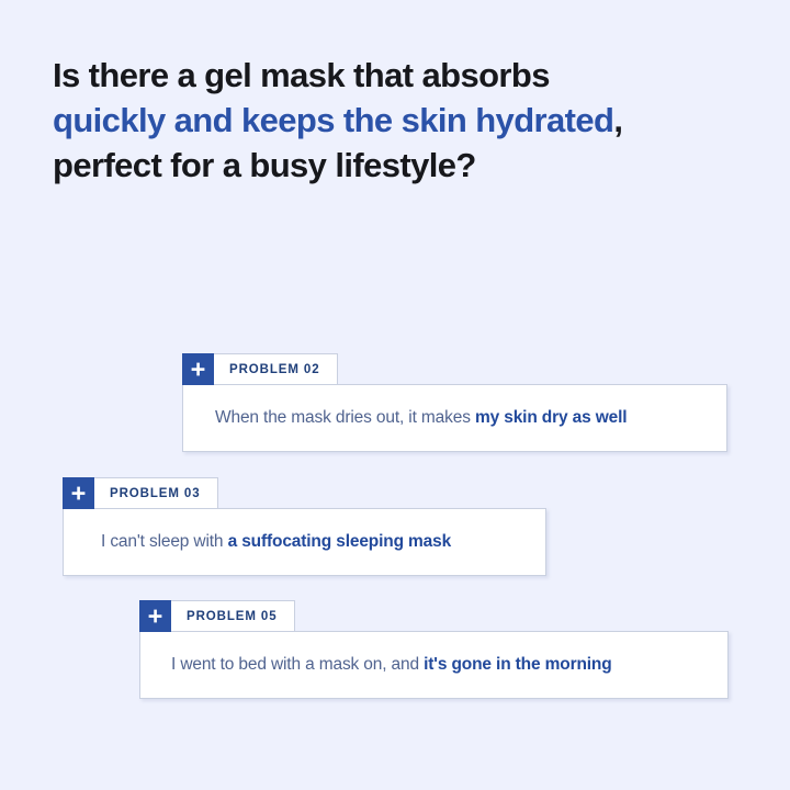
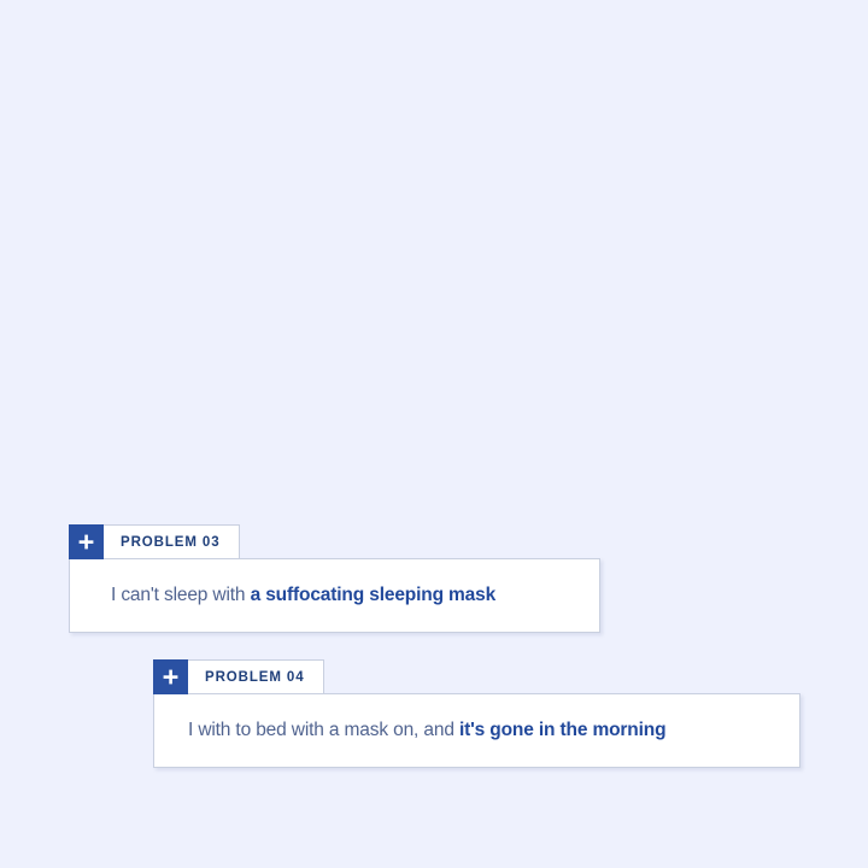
- Is there a gel mask that absorbs
- quickly and keeps the skin hydrated,
- perfect for a busy lifestyle?
- PROBLEM 02
- When the mask dries out, it makes my skin dry as well
  PROBLEM 03
  I can't sleep with a suffocating sleeping mask
- PROBLEM 05
+ PROBLEM 04
- I went to bed with a mask on, and it's gone in the morning
+ I with to bed with a mask on, and it's gone in the morning
